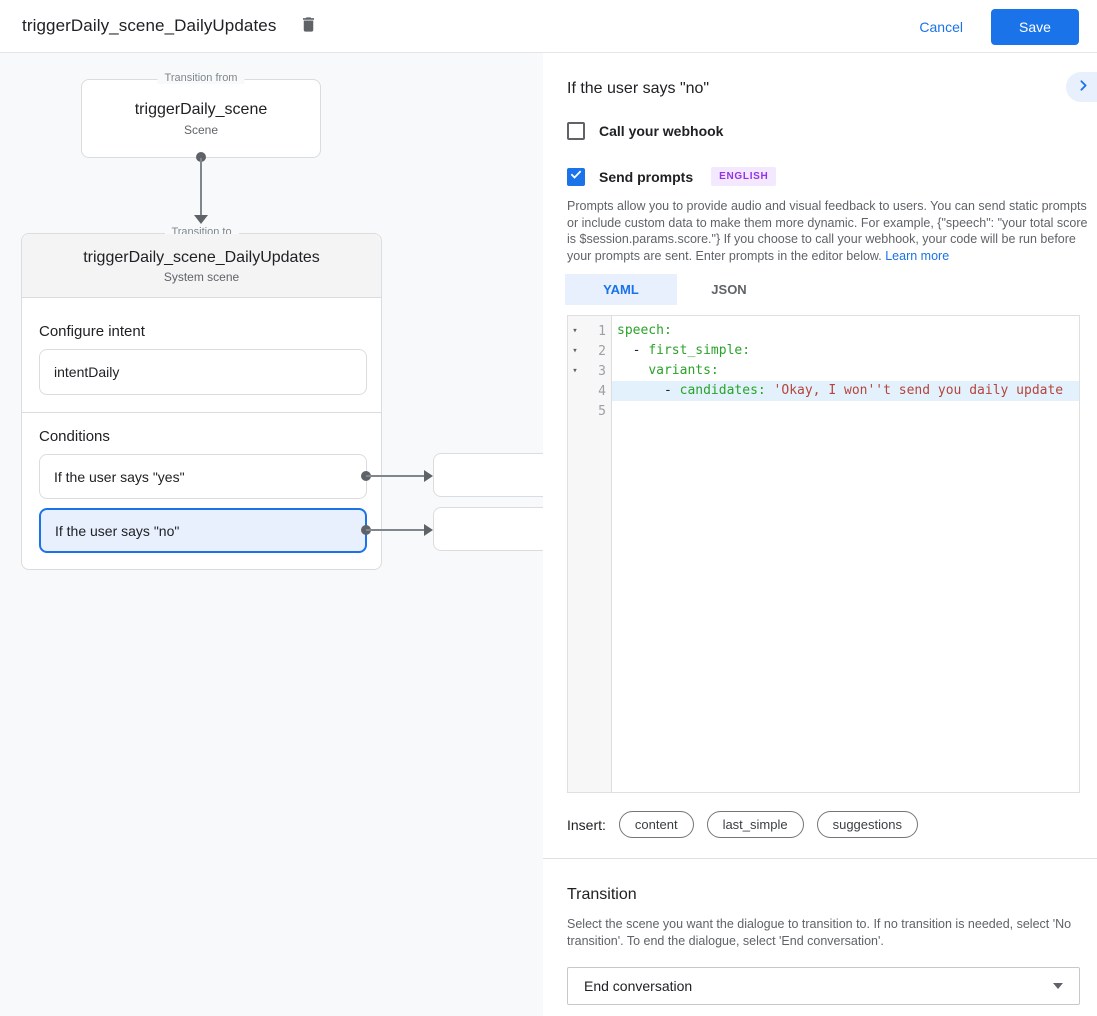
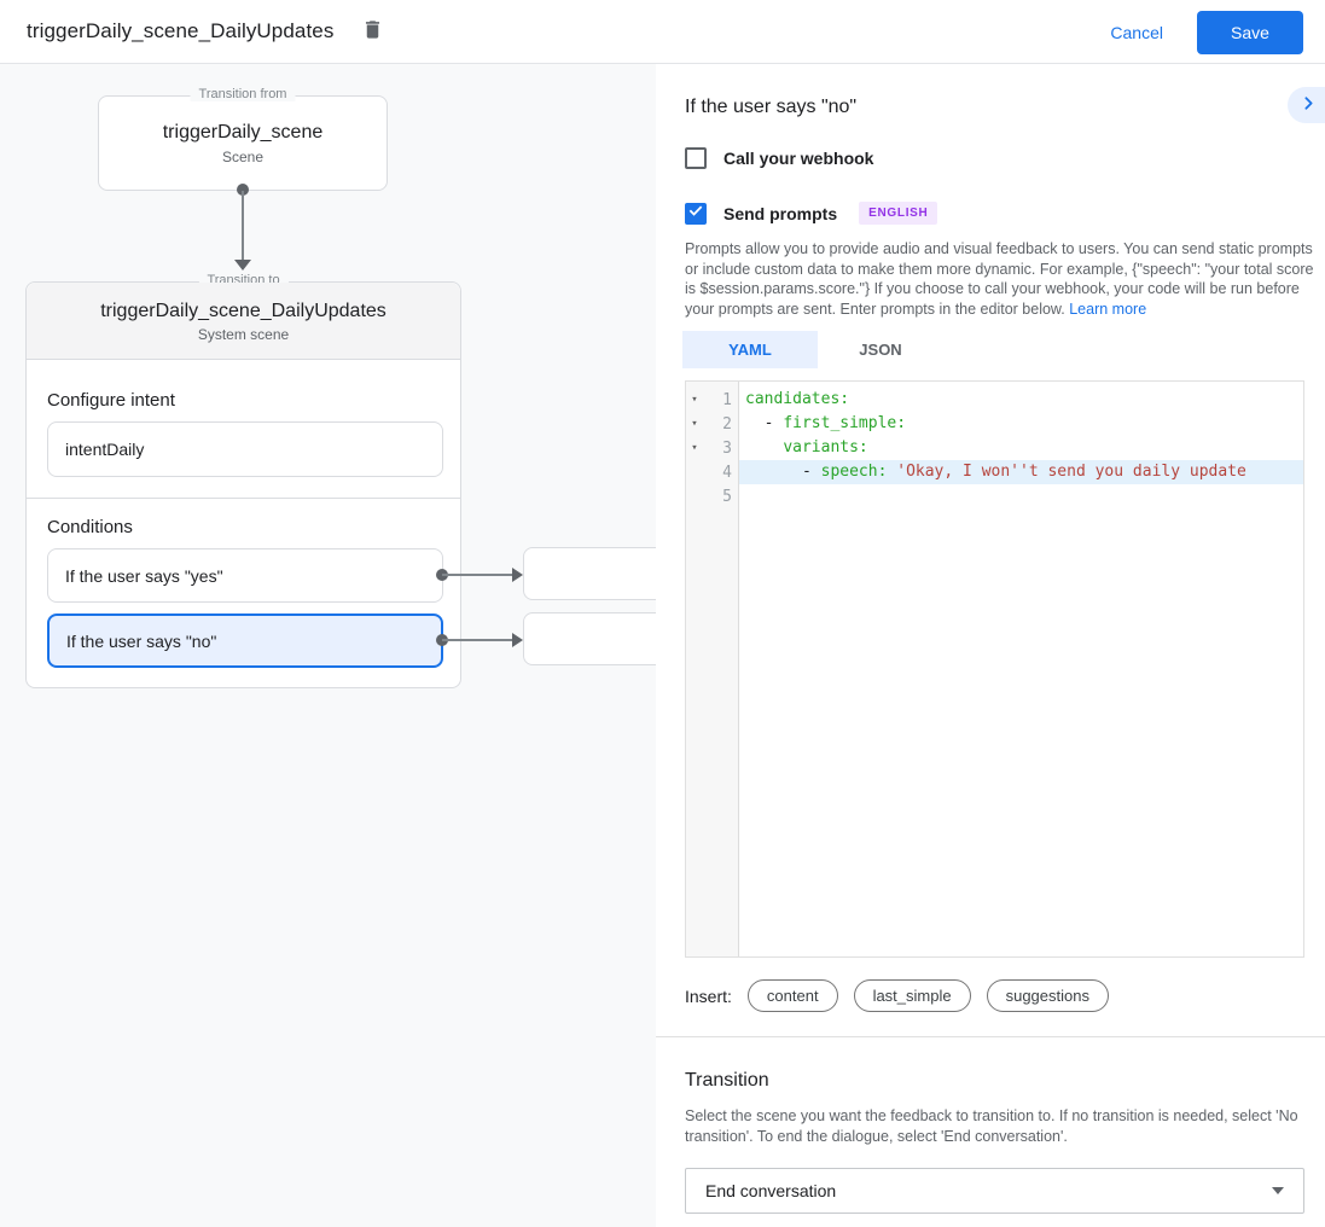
  triggerDaily_scene_DailyUpdates
  Cancel
  Save
  Transition from
  triggerDaily_scene
  Scene
  Transition to
  triggerDaily_scene_DailyUpdates
  System scene
  Configure intent
  intentDaily
  Conditions
  If the user says "yes"
  If the user says "no"
  If the user says "no"
  Call your webhook
  Send prompts
  ENGLISH
  Prompts allow you to provide audio and visual feedback to users. You can send static prompts or include custom data to make them more dynamic. For example, {"speech": "your total score is $session.params.score."} If you choose to call your webhook, your code will be run before your prompts are sent. Enter prompts in the editor below. Learn more
  YAML
  JSON
  ▾
  1
  ▾
  2
  ▾
  3
  4
  5
- speech:
+ candidates:
  - first_simple:
  variants:
- - candidates: 'Okay, I won''t send you daily update
+ - speech: 'Okay, I won''t send you daily update
  Insert:
  content
  last_simple
  suggestions
  Transition
- Select the scene you want the dialogue to transition to. If no transition is needed, select 'No transition'. To end the dialogue, select 'End conversation'.
+ Select the scene you want the feedback to transition to. If no transition is needed, select 'No transition'. To end the dialogue, select 'End conversation'.
  End conversation
